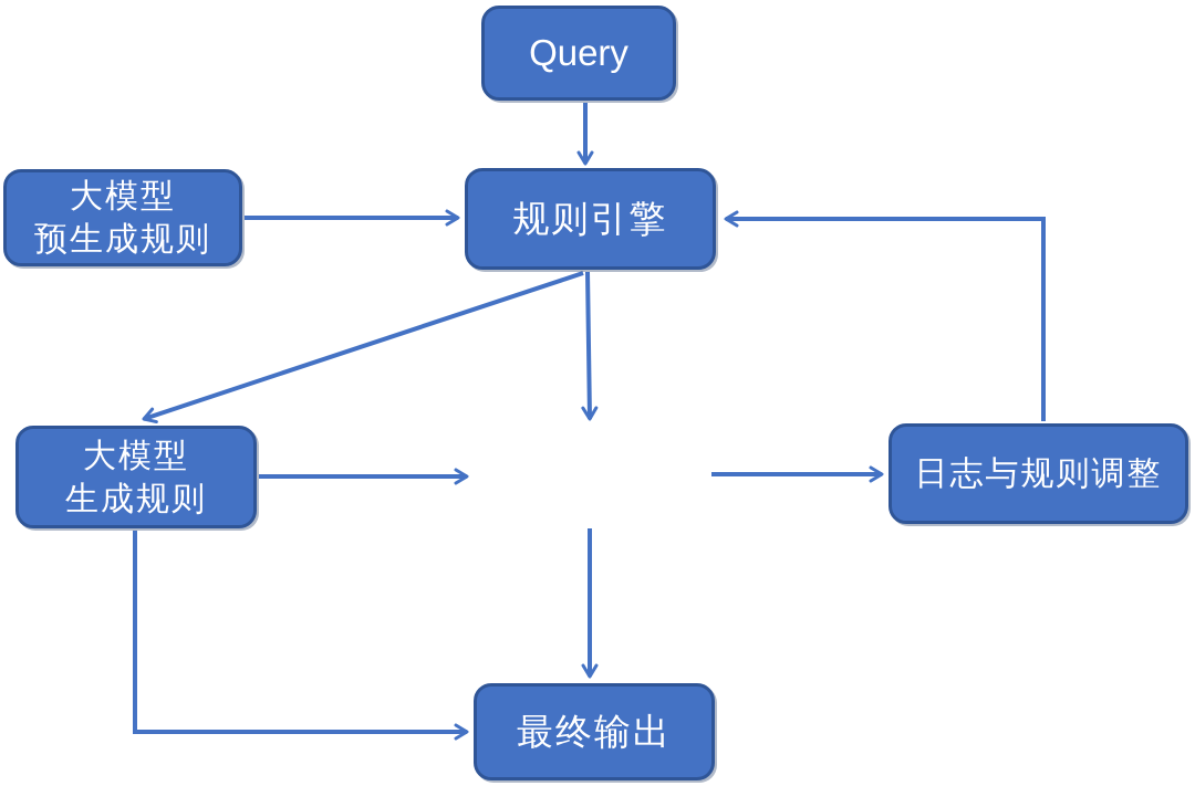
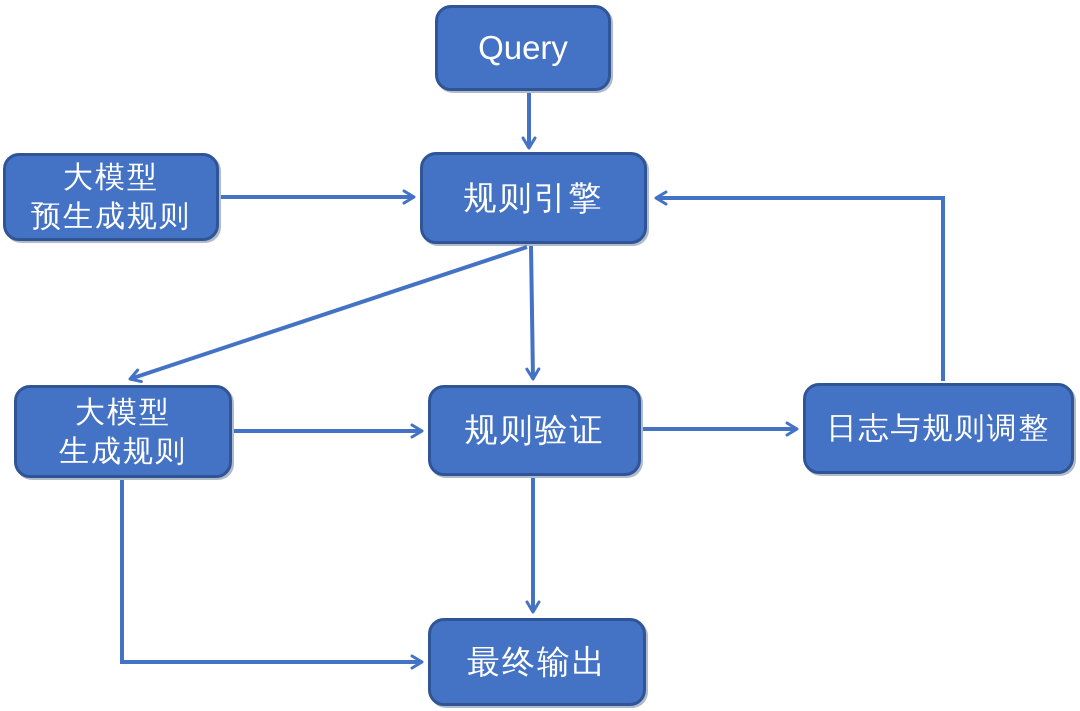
  Query
  规则引擎
  大模型
  预生成规则
  大模型
  生成规则
+ 规则验证
  日志与规则调整
  最终输出
